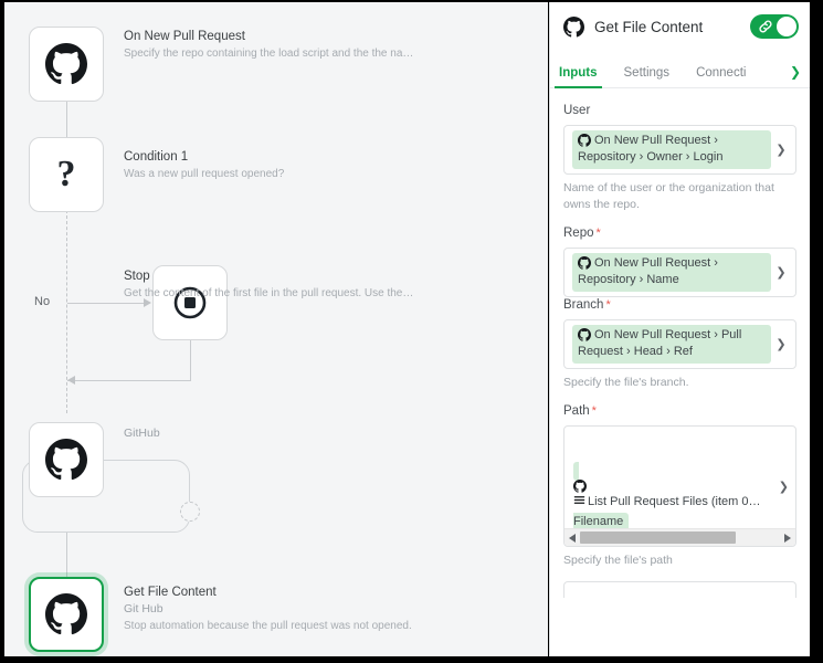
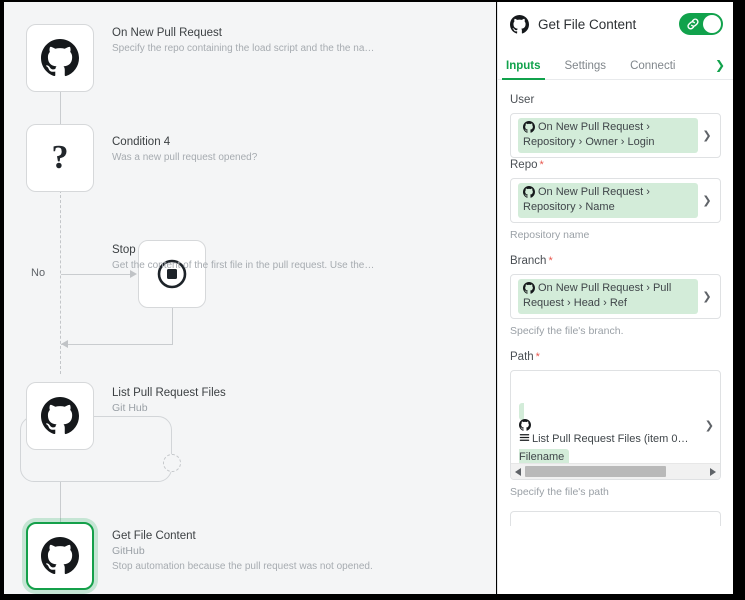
  No
  On New Pull Request
  Specify the repo containing the load script and the the na…
  ?
- Condition 1
+ Condition 4
  Was a new pull request opened?
  Stop
  Get the content of the first file in the pull request. Use the…
+ List Pull Request Files
- GitHub
+ Git Hub
  Get File Content
- Git Hub
+ GitHub
  Stop automation because the pull request was not opened.
  Get File Content
  Inputs
  Settings
  Connecti
  ❯
  User
  On New Pull Request › Repository › Owner › Login
  ❯
- Name of the user or the organization that owns the repo.
  Repo *
  On New Pull Request › Repository › Name
  ❯
+ Repository name
  Branch *
  On New Pull Request › Pull Request › Head › Ref
  ❯
  Specify the file's branch.
  Path *
  List Pull Request Files (item 0…
  Filename
  ❯
  Specify the file's path
